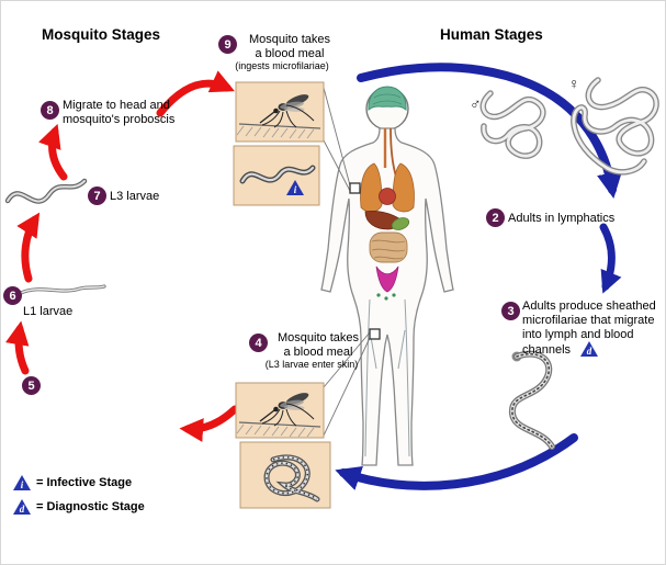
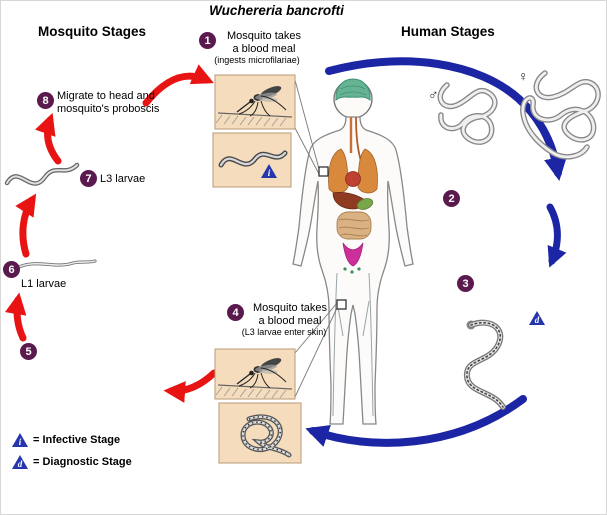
+ Wuchereria bancrofti
  Mosquito Stages
  Human Stages
- 9
+ 1
  2
  3
  4
  5
  6
  7
  8
  Mosquito takes
  a blood meal
  (ingests microfilariae)
- Adults in lymphatics
- Adults produce sheathed
- microfilariae that migrate
- into lymph and blood
- channels
  Mosquito takes
  a blood meal
  (L3 larvae enter skin)
  L1 larvae
  L3 larvae
  Migrate to head and
  mosquito's proboscis
  ♂
  ♀
  i
  d
  i
  = Infective Stage
  d
  = Diagnostic Stage
